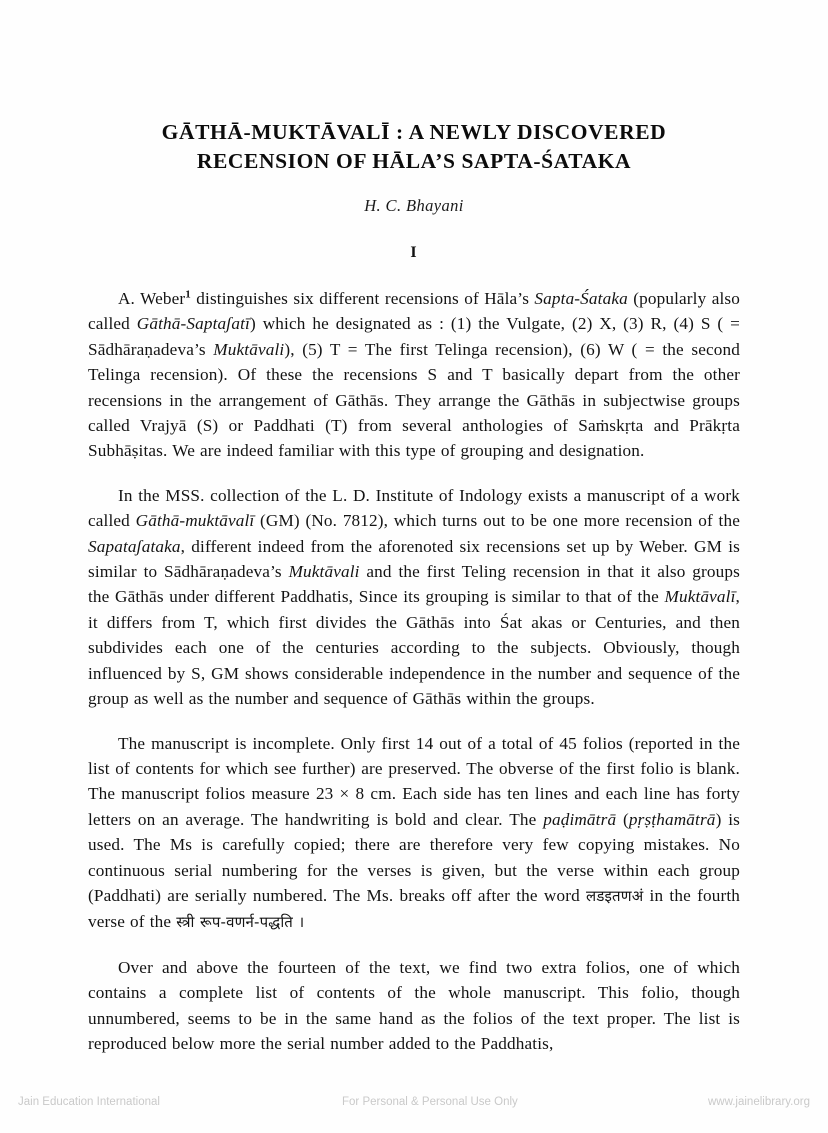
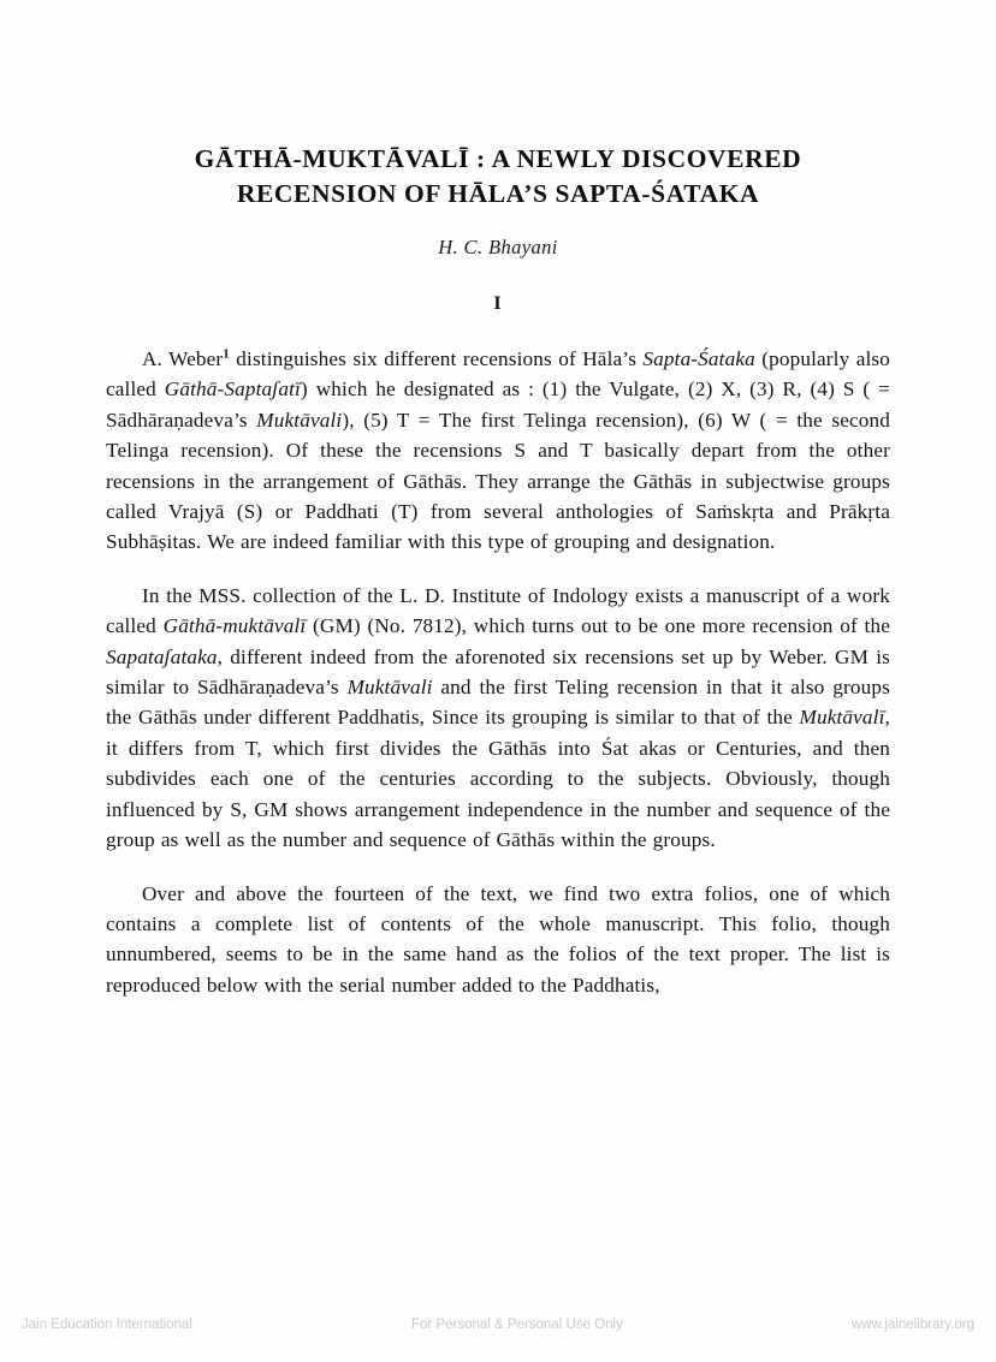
  GĀTHĀ-MUKTĀVALĪ : A NEWLY DISCOVERED
  RECENSION OF HĀLA’S SAPTA-ŚATAKA
  H. C. Bhayani
  I
  A. Weber1 distinguishes six different recensions of Hāla’s Sapta-Śataka (popularly also called Gāthā-Saptaʃatī) which he designated as : (1) the Vulgate, (2) X, (3) R, (4) S ( = Sādhāraṇadeva’s Muktāvali), (5) T = The first Telinga recension), (6) W ( = the second Telinga recension). Of these the recensions S and T basically depart from the other recensions in the arrangement of Gāthās. They arrange the Gāthās in subjectwise groups called Vrajyā (S) or Paddhati (T) from several anthologies of Saṁskṛta and Prākṛta Subhāṣitas. We are indeed familiar with this type of grouping and designation.
- In the MSS. collection of the L. D. Institute of Indology exists a manuscript of a work called Gāthā-muktāvalī (GM) (No. 7812), which turns out to be one more recension of the Sapataʃataka, different indeed from the aforenoted six recensions set up by Weber. GM is similar to Sādhāraṇadeva’s Muktāvali and the first Teling recension in that it also groups the Gāthās under different Paddhatis, Since its grouping is similar to that of the Muktāvalī, it differs from T, which first divides the Gāthās into Śat akas or Centuries, and then subdivides each one of the centuries according to the subjects. Obviously, though influenced by S, GM shows considerable independence in the number and sequence of the group as well as the number and sequence of Gāthās within the groups.
+ In the MSS. collection of the L. D. Institute of Indology exists a manuscript of a work called Gāthā-muktāvalī (GM) (No. 7812), which turns out to be one more recension of the Sapataʃataka, different indeed from the aforenoted six recensions set up by Weber. GM is similar to Sādhāraṇadeva’s Muktāvali and the first Teling recension in that it also groups the Gāthās under different Paddhatis, Since its grouping is similar to that of the Muktāvalī, it differs from T, which first divides the Gāthās into Śat akas or Centuries, and then subdivides each one of the centuries according to the subjects. Obviously, though influenced by S, GM shows arrangement independence in the number and sequence of the group as well as the number and sequence of Gāthās within the groups.
- The manuscript is incomplete. Only first 14 out of a total of 45 folios (reported in the list of contents for which see further) are preserved. The obverse of the first folio is blank. The manuscript folios measure 23 × 8 cm. Each side has ten lines and each line has forty letters on an average. The handwriting is bold and clear. The paḍimātrā (pṛṣṭhamātrā) is used. The Ms is carefully copied; there are therefore very few copying mistakes. No continuous serial numbering for the verses is given, but the verse within each group (Paddhati) are serially numbered. The Ms. breaks off after the word लडइतणअं in the fourth verse of the स्त्री रूप-वणर्न-पद्धति ।
- Over and above the fourteen of the text, we find two extra folios, one of which contains a complete list of contents of the whole manuscript. This folio, though unnumbered, seems to be in the same hand as the folios of the text proper. The list is reproduced below more the serial number added to the Paddhatis,
+ Over and above the fourteen of the text, we find two extra folios, one of which contains a complete list of contents of the whole manuscript. This folio, though unnumbered, seems to be in the same hand as the folios of the text proper. The list is reproduced below with the serial number added to the Paddhatis,
  Jain Education International
  For Personal & Personal Use Only
  www.jainelibrary.org
